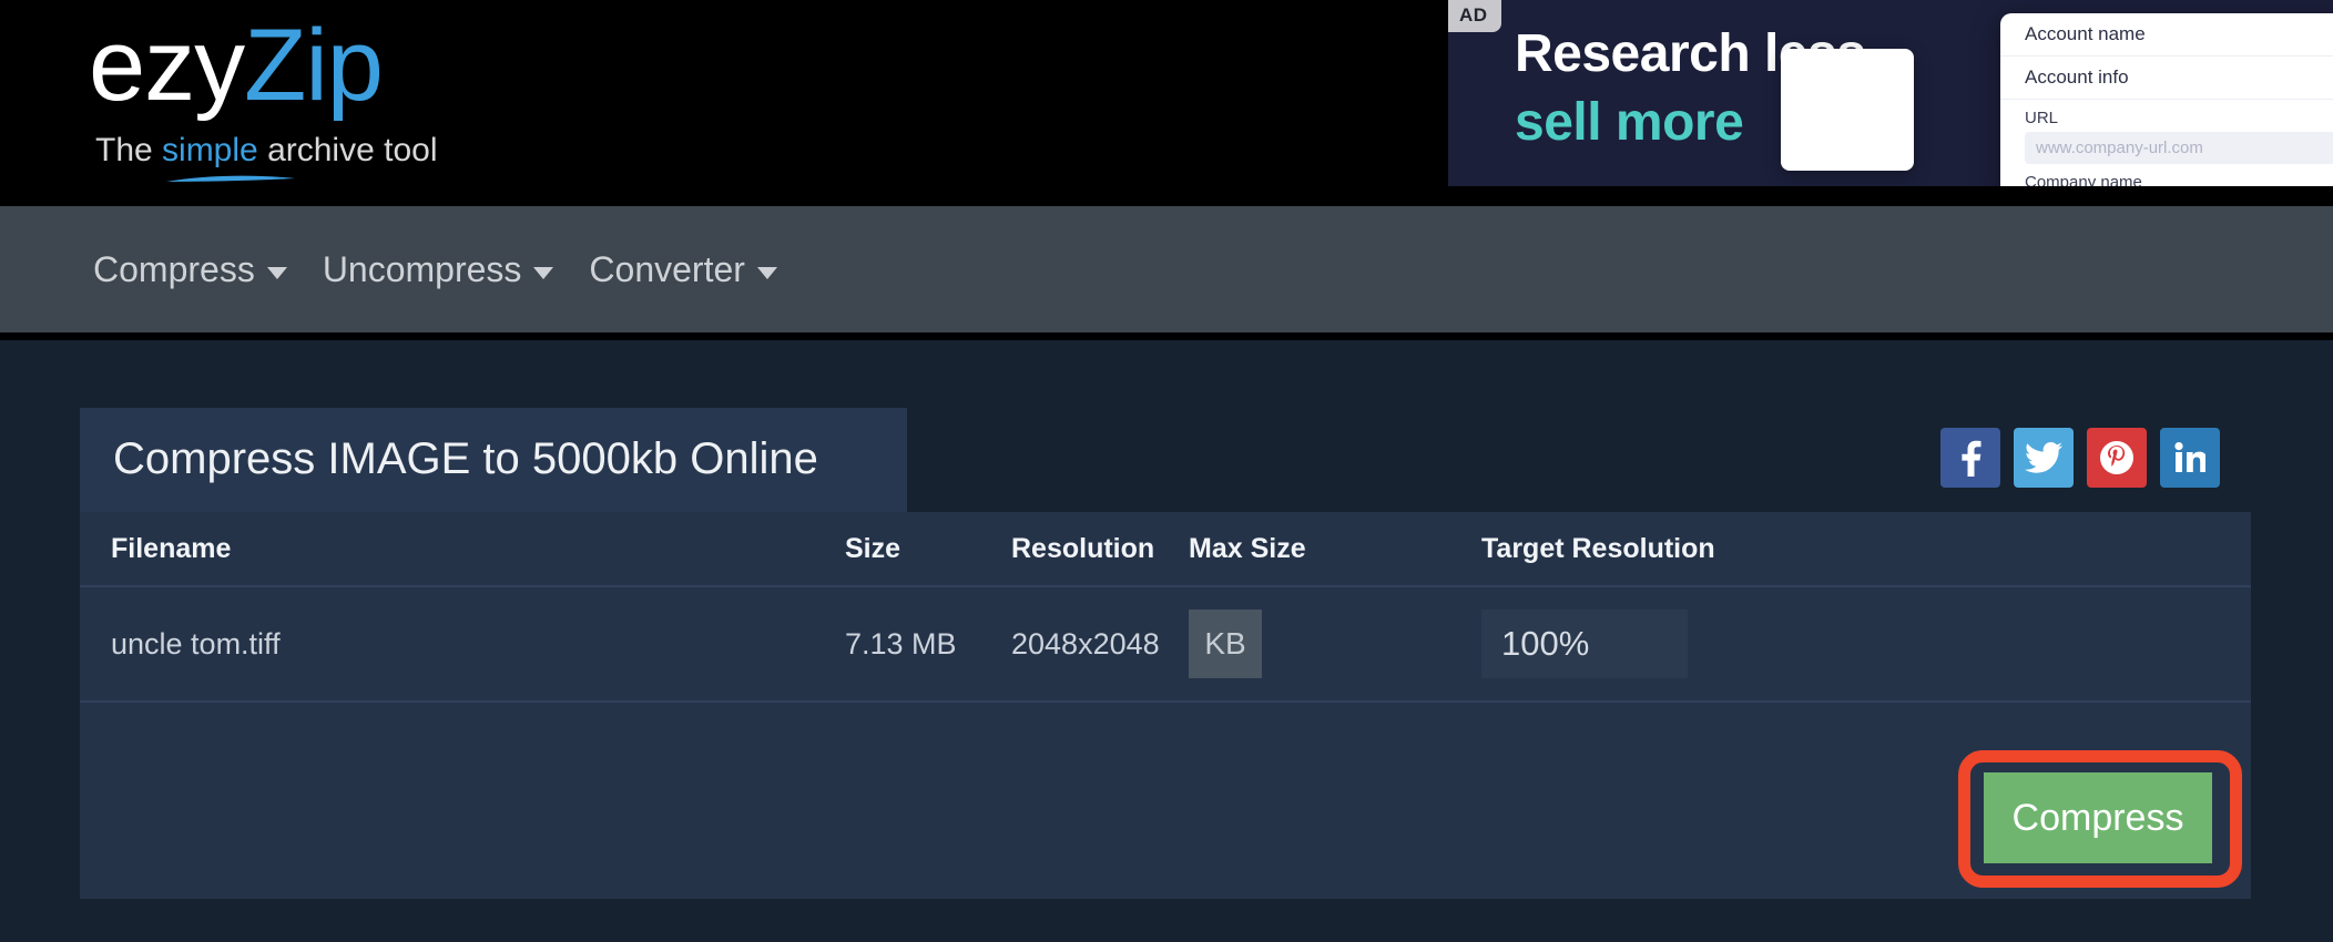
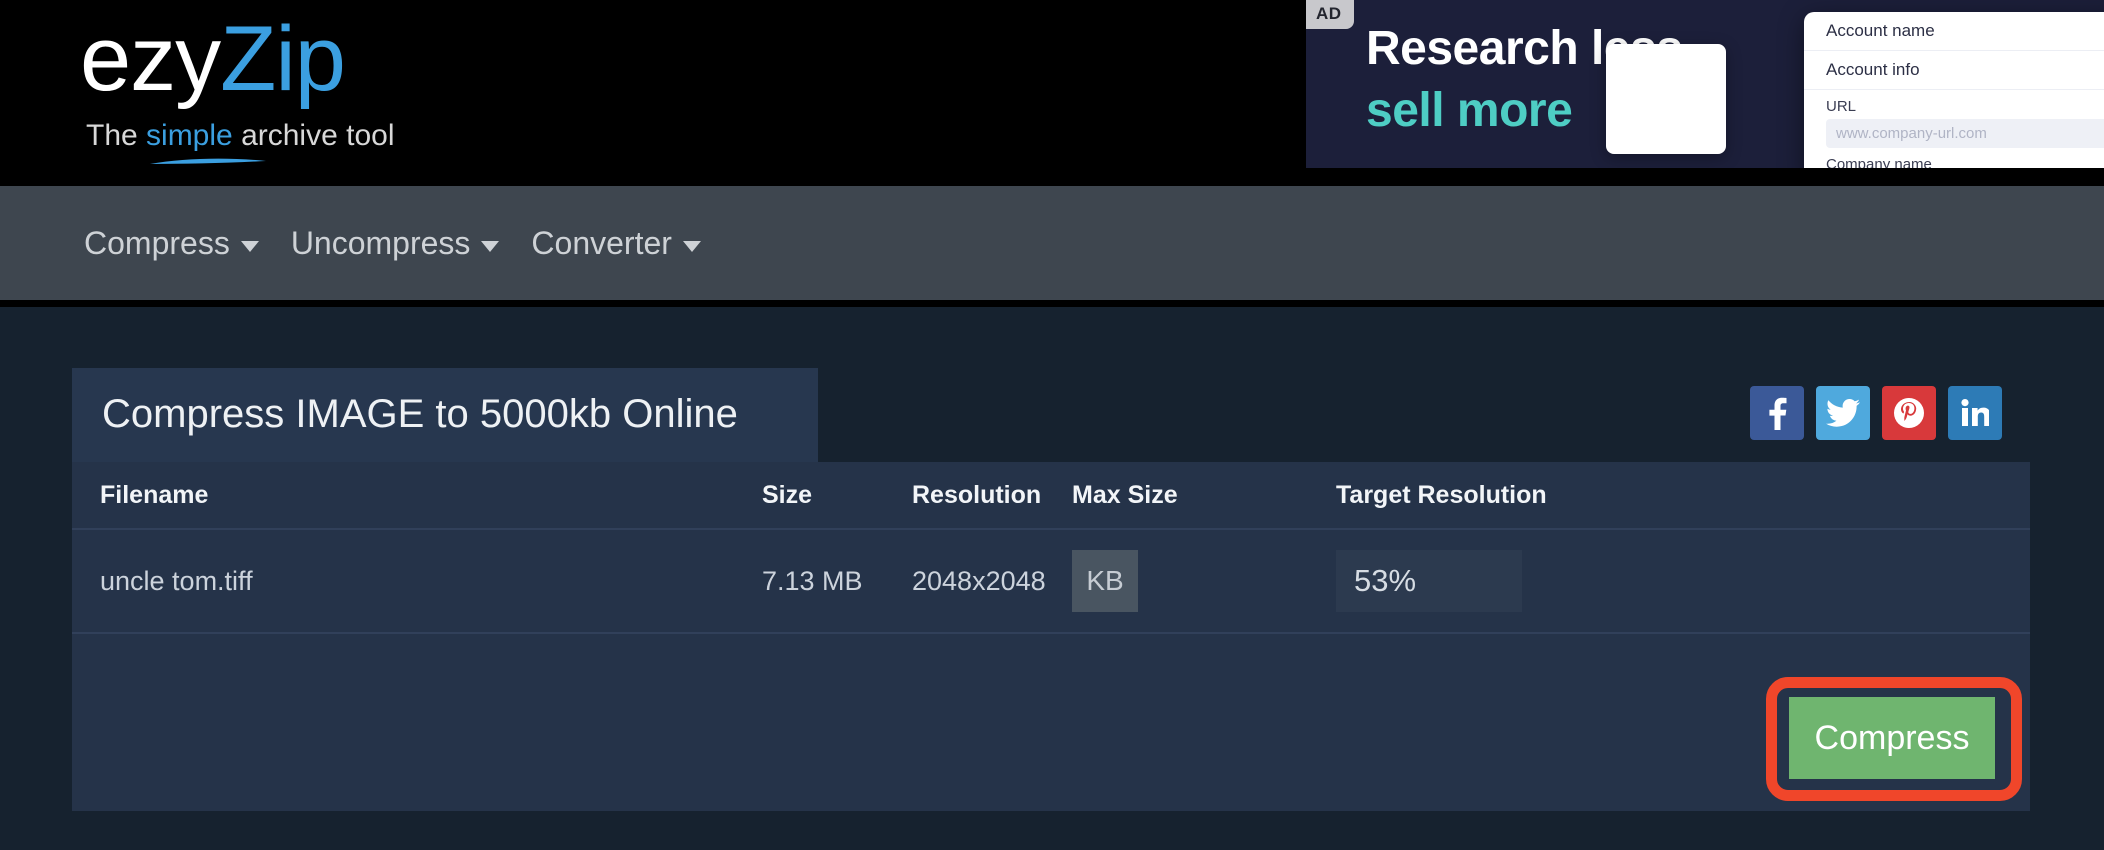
  ezyZip
  The simple archive tool
  AD
  sell more
  Account name
  Account info
  URL
  www.company-url.com
  Company name
  Compress
  Uncompress
  Converter
  Compress IMAGE to 5000kb Online
  Filename
  Size
  Resolution
  Max Size
  Target Resolution
  uncle tom.tiff
  7.13 MB
  2048x2048
  KB
- 100%
+ 53%
  Compress
